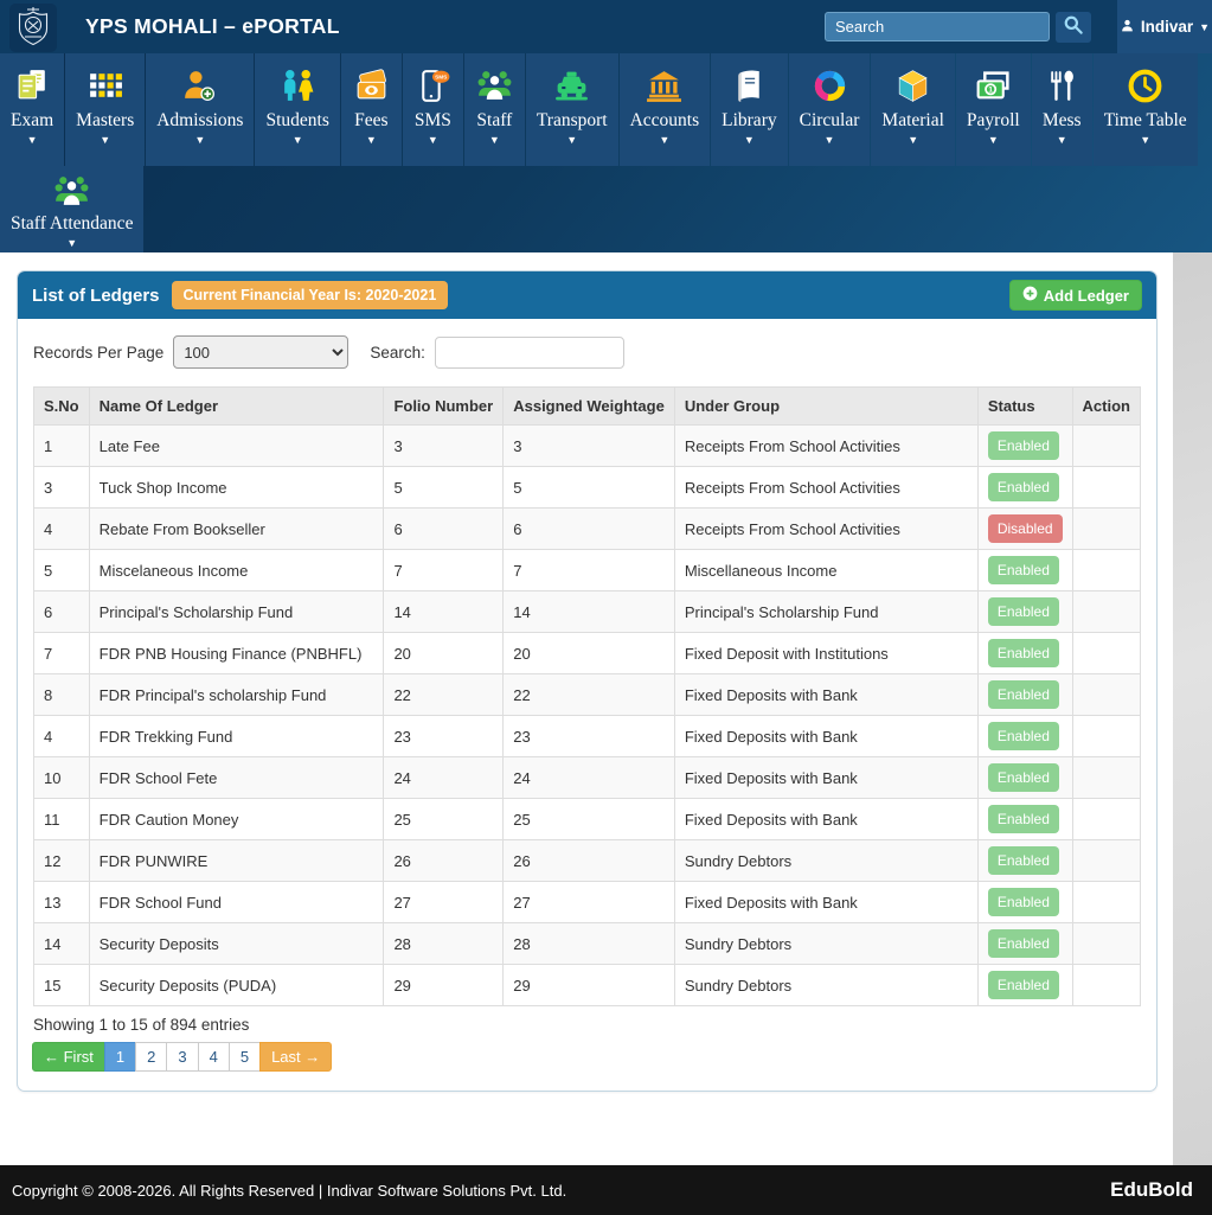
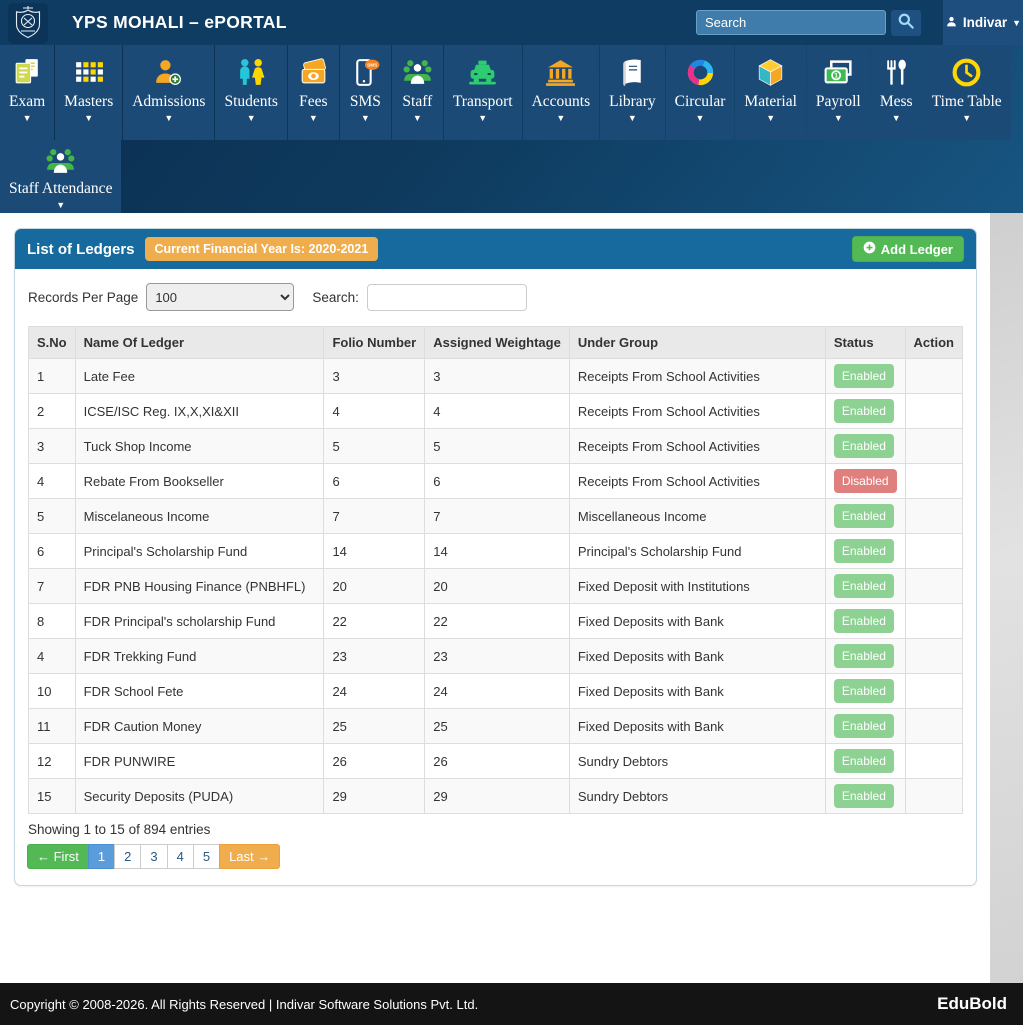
  YPS MOHALI – ePORTAL
  Search
  Indivar
  ▼
  Exam
  ▼
  Masters
  ▼
  Admissions
  ▼
  Students
  ▼
  Fees
  ▼
  SMS
  ▼
  Staff
  ▼
  Transport
  ▼
  Accounts
  ▼
  Library
  ▼
  Circular
  ▼
  Material
  ▼
  Payroll
  ▼
  Mess
  ▼
  Time Table
  ▼
  Staff Attendance
  ▼
  List of Ledgers
  Current Financial Year Is: 2020-2021
  Add Ledger
  Records Per Page
  100
  Search:
  S.No	Name Of Ledger	Folio Number	Assigned Weightage	Under Group	Status	Action
  1	Late Fee	3	3	Receipts From School Activities	Enabled
+ 2	ICSE/ISC Reg. IX,X,XI&XII	4	4	Receipts From School Activities	Enabled
  3	Tuck Shop Income	5	5	Receipts From School Activities	Enabled
  4	Rebate From Bookseller	6	6	Receipts From School Activities	Disabled
  5	Miscelaneous Income	7	7	Miscellaneous Income	Enabled
  6	Principal's Scholarship Fund	14	14	Principal's Scholarship Fund	Enabled
  7	FDR PNB Housing Finance (PNBHFL)	20	20	Fixed Deposit with Institutions	Enabled
  8	FDR Principal's scholarship Fund	22	22	Fixed Deposits with Bank	Enabled
  4	FDR Trekking Fund	23	23	Fixed Deposits with Bank	Enabled
  10	FDR School Fete	24	24	Fixed Deposits with Bank	Enabled
  11	FDR Caution Money	25	25	Fixed Deposits with Bank	Enabled
  12	FDR PUNWIRE	26	26	Sundry Debtors	Enabled
- 13	FDR School Fund	27	27	Fixed Deposits with Bank	Enabled
- 14	Security Deposits	28	28	Sundry Debtors	Enabled
  15	Security Deposits (PUDA)	29	29	Sundry Debtors	Enabled
  Showing 1 to 15 of 894 entries
  ← First
  1
  2
  3
  4
  5
  Last →
  Copyright © 2008-2026. All Rights Reserved | Indivar Software Solutions Pvt. Ltd.
  EduBold
